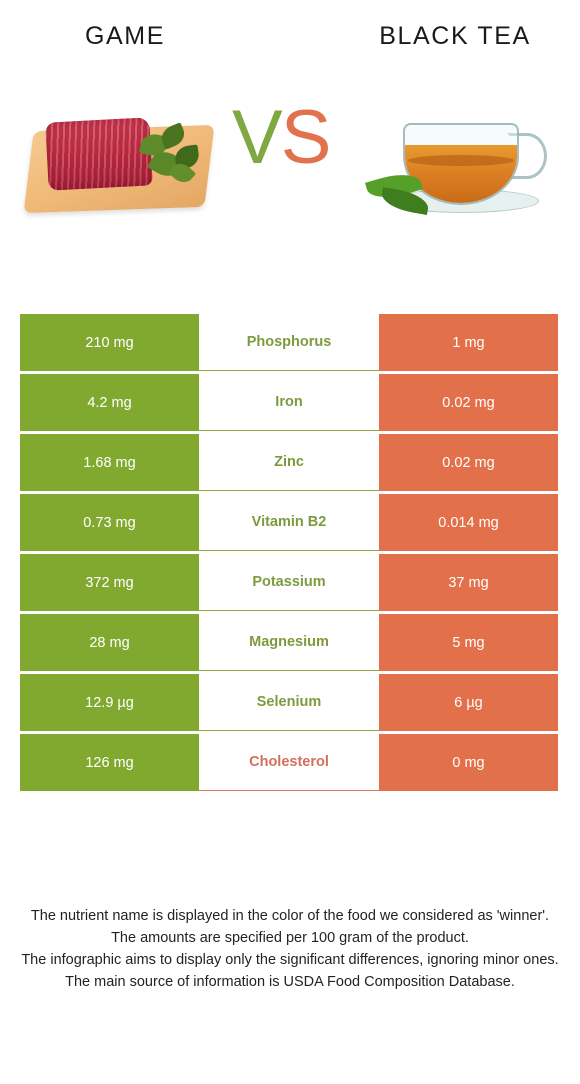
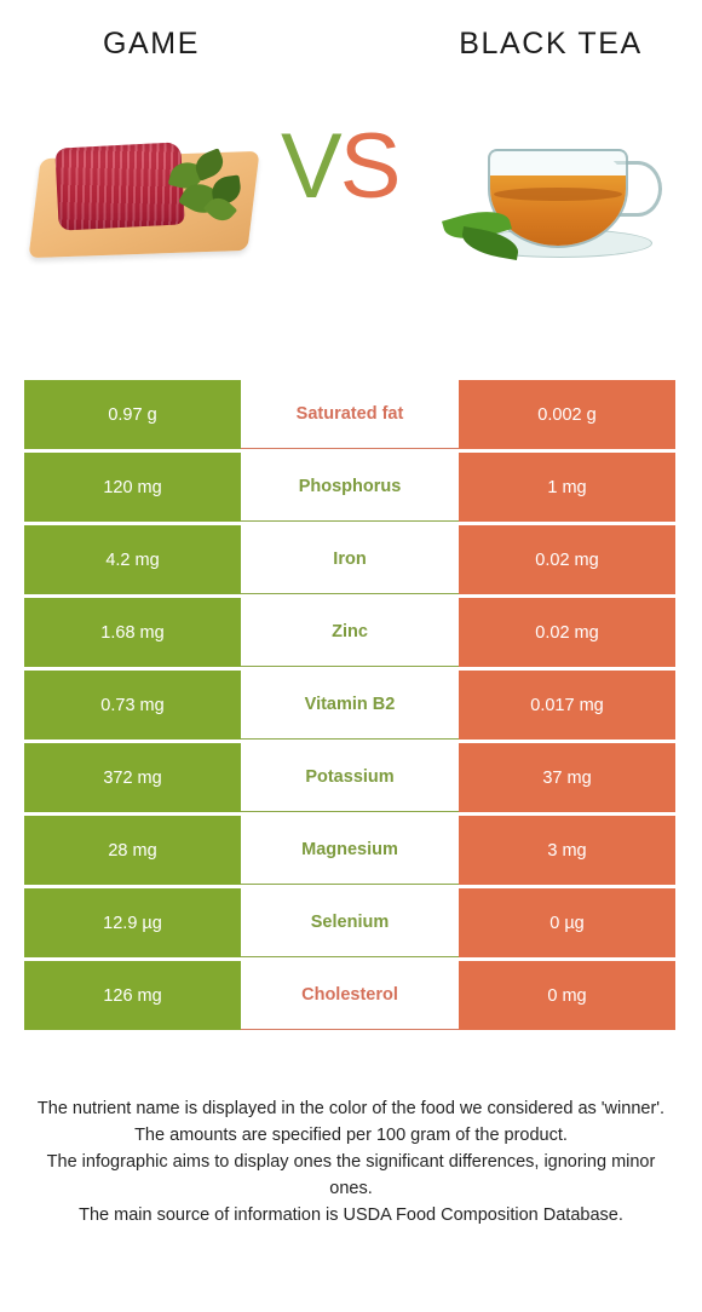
  GAME
  BLACK TEA
  VS
+ 0.97 g
+ Saturated fat
+ 0.002 g
- 210 mg
+ 120 mg
  Phosphorus
  1 mg
  4.2 mg
  Iron
  0.02 mg
  1.68 mg
  Zinc
  0.02 mg
  0.73 mg
  Vitamin B2
- 0.014 mg
+ 0.017 mg
  372 mg
  Potassium
  37 mg
  28 mg
  Magnesium
- 5 mg
+ 3 mg
  12.9 µg
  Selenium
- 6 µg
+ 0 µg
  126 mg
  Cholesterol
  0 mg
  The nutrient name is displayed in the color of the food we considered as 'winner'.
  The amounts are specified per 100 gram of the product.
- The infographic aims to display only the significant differences, ignoring minor ones.
+ The infographic aims to display ones the significant differences, ignoring minor ones.
  The main source of information is USDA Food Composition Database.
